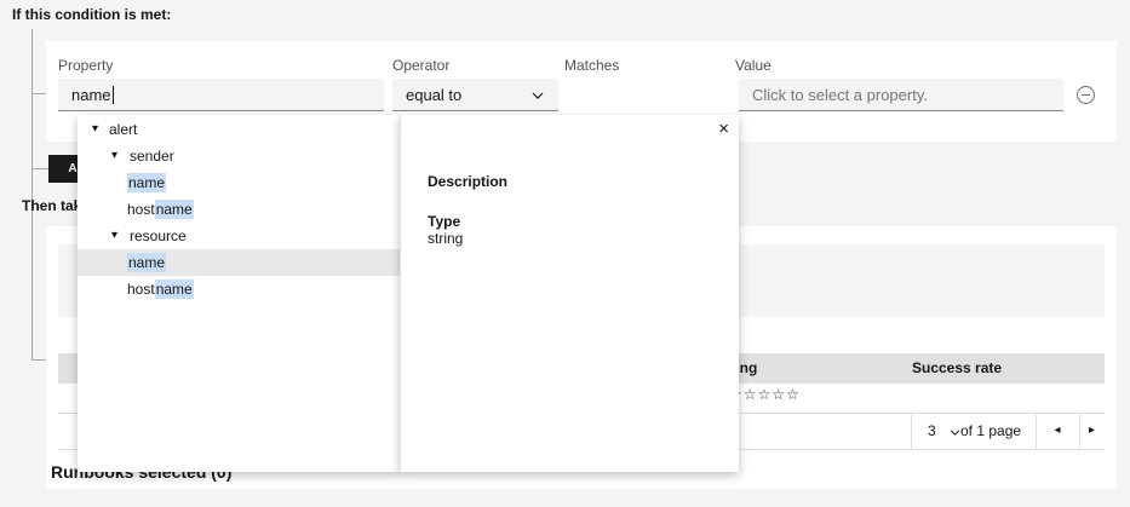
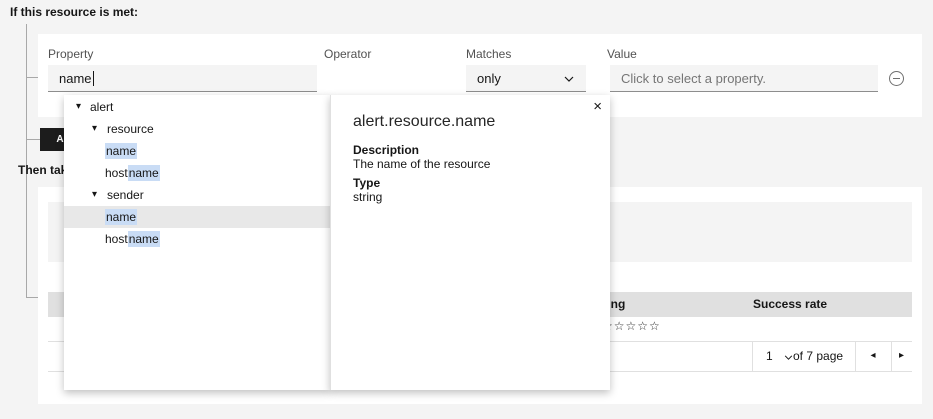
- If this condition is met:
+ If this resource is met:
  Property
  name
  Operator
- equal to
  Matches
+ only
  Value
  Click to select a property.
  Success rate
  ☆☆☆☆
- 3
+ 1
- of 1 page
+ of 7 page
  ◂
  ▸
- Runbooks selected (0)
  ▾
  alert
  ▾
- sender
+ resource
  name
  hostname
  ▾
- resource
+ sender
  name
  hostname
  ×
+ alert.resource.name
  Description
+ The name of the resource
  Type
  string
